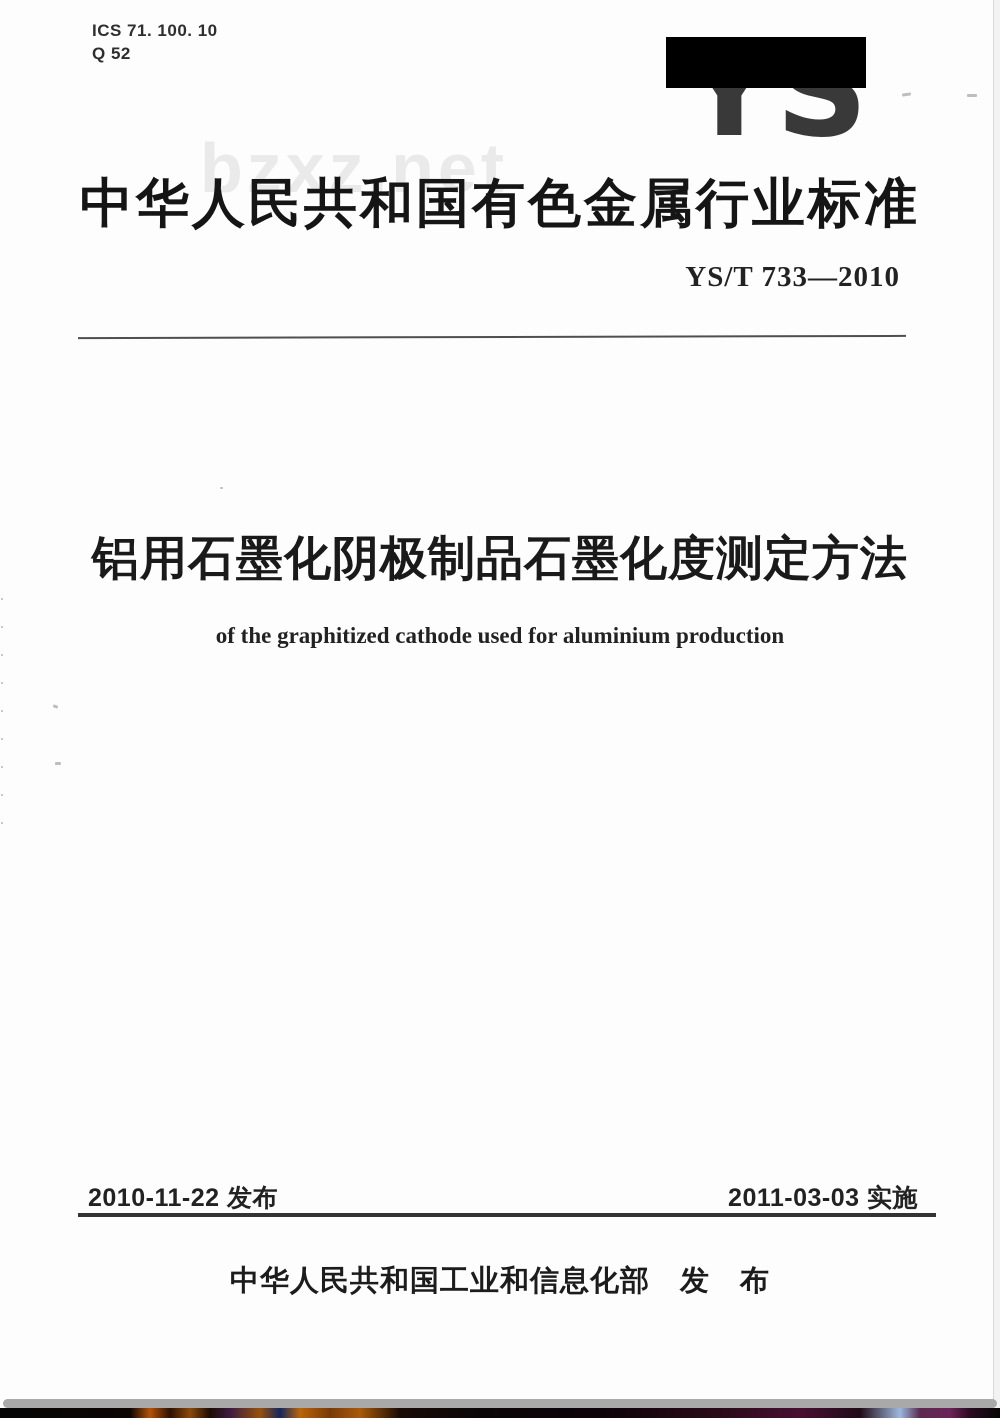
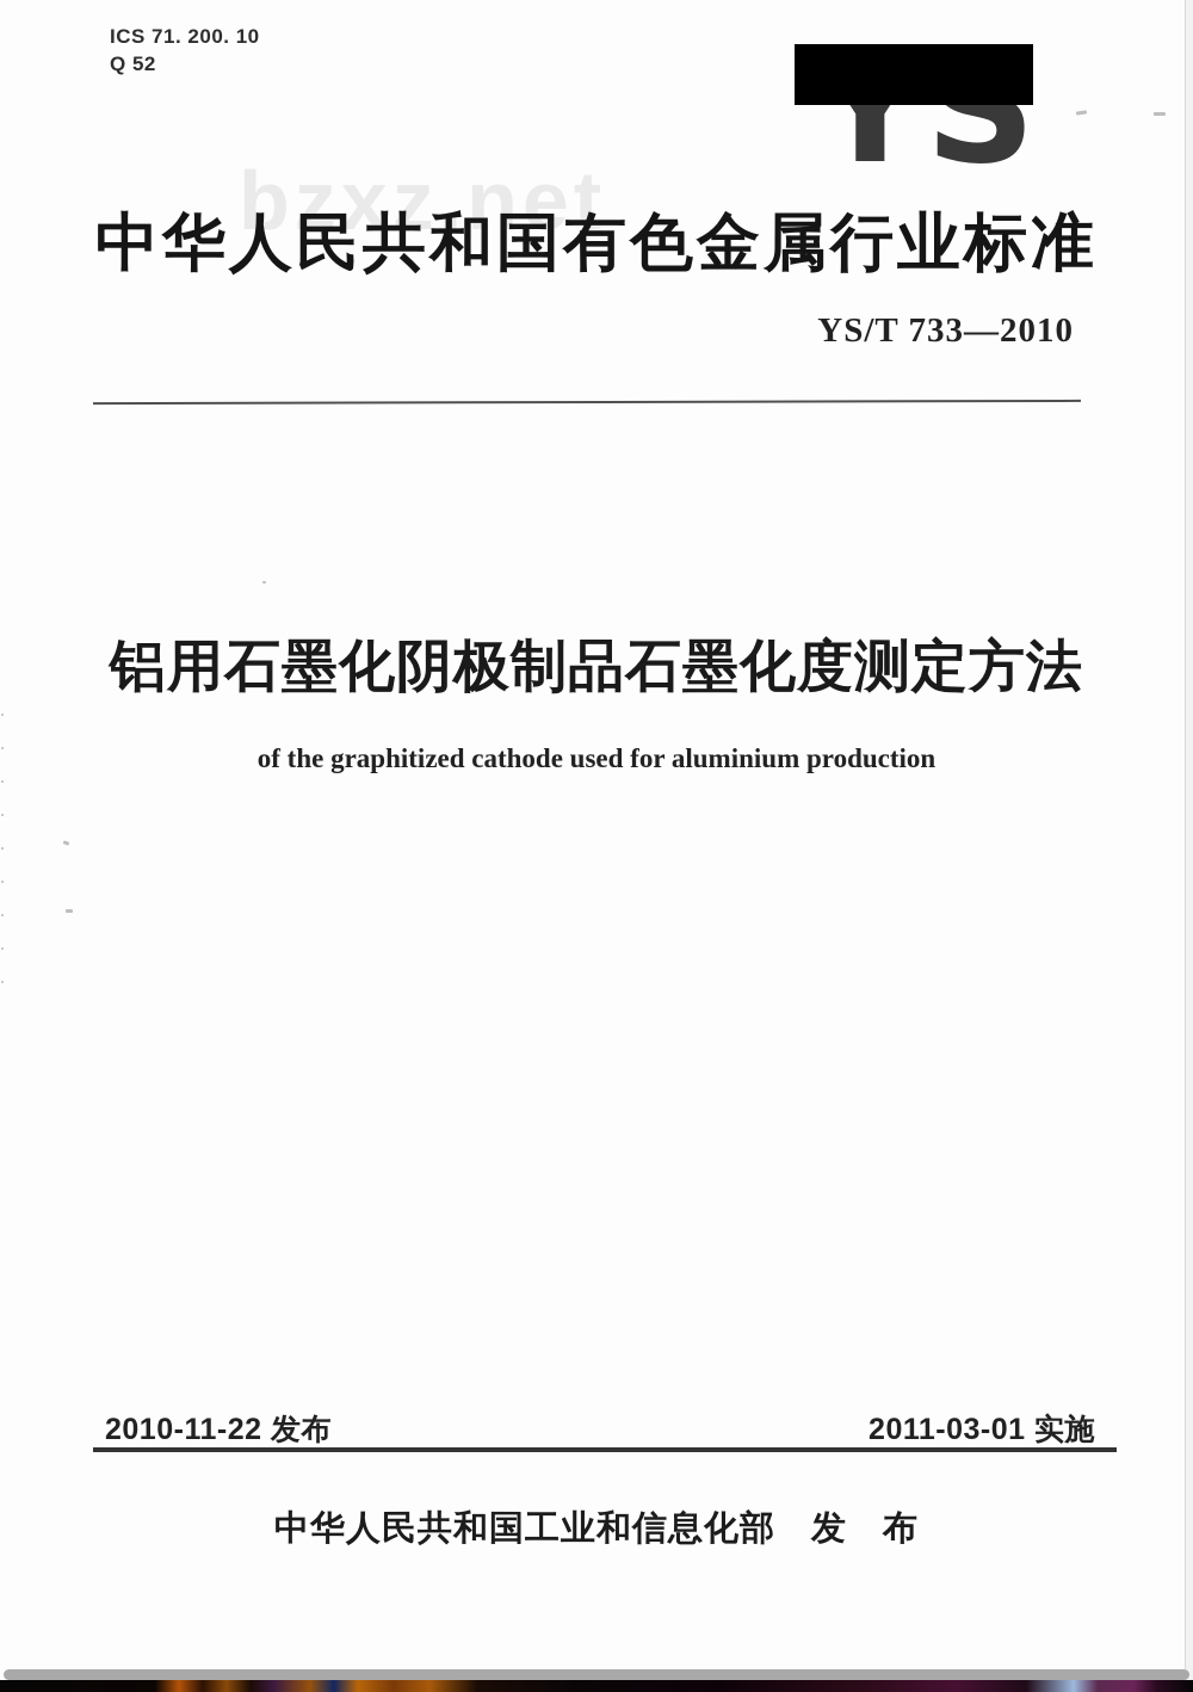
- ICS 71. 100. 10
+ ICS 71. 200. 10
  Q 52
  YS
  bzxz.net
  中华人民共和国有色金属行业标准
  YS/T 733—2010
  铝用石墨化阴极制品石墨化度测定方法
  of the graphitized cathode used for aluminium production
  2010-11-22 发布
- 2011-03-03 实施
+ 2011-03-01 实施
  中华人民共和国工业和信息化部
  发 布
